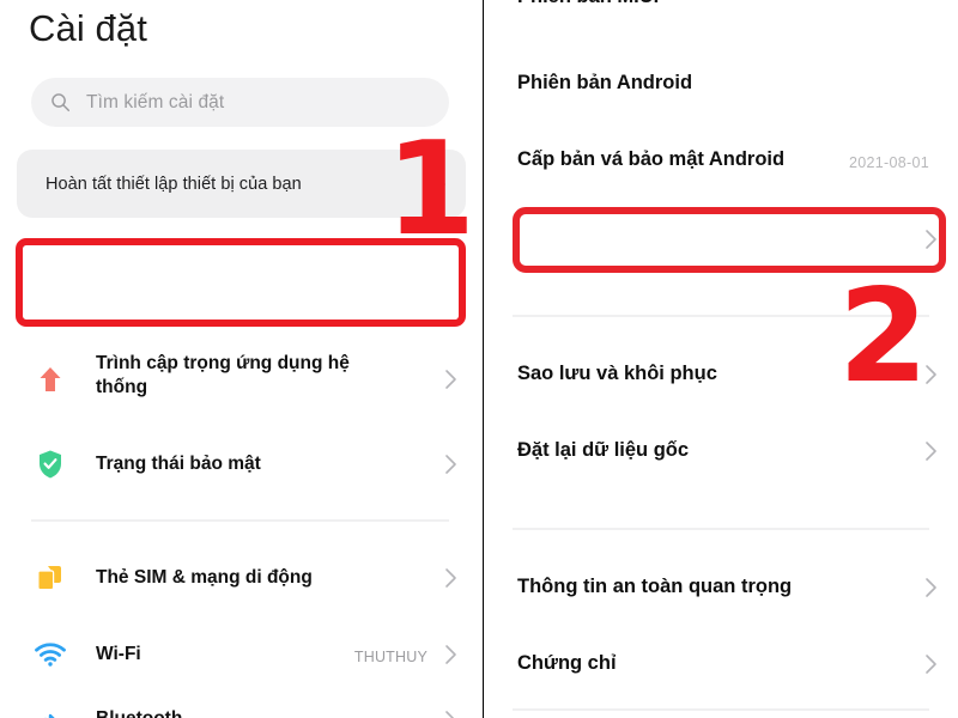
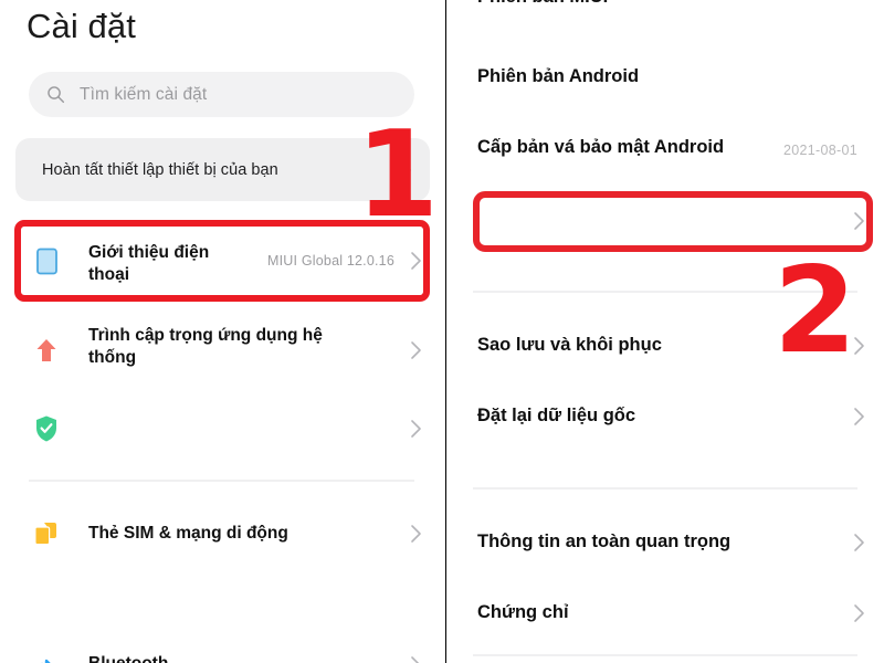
  Cài đặt
  Tìm kiếm cài đặt
  Hoàn tất thiết lập thiết bị của bạn
+ Giới thiệu điện thoại
+ MIUI Global 12.0.16
  Trình cập trọng ứng dụng hệ thống
- Trạng thái bảo mật
  Thẻ SIM & mạng di động
- Wi-Fi
- THUTHUY
  Phiên bản Android
  Cấp bản vá bảo mật Android
  2021-08-01
  Sao lưu và khôi phục
  Đặt lại dữ liệu gốc
  Thông tin an toàn quan trọng
  Chứng chỉ
  1
  2
